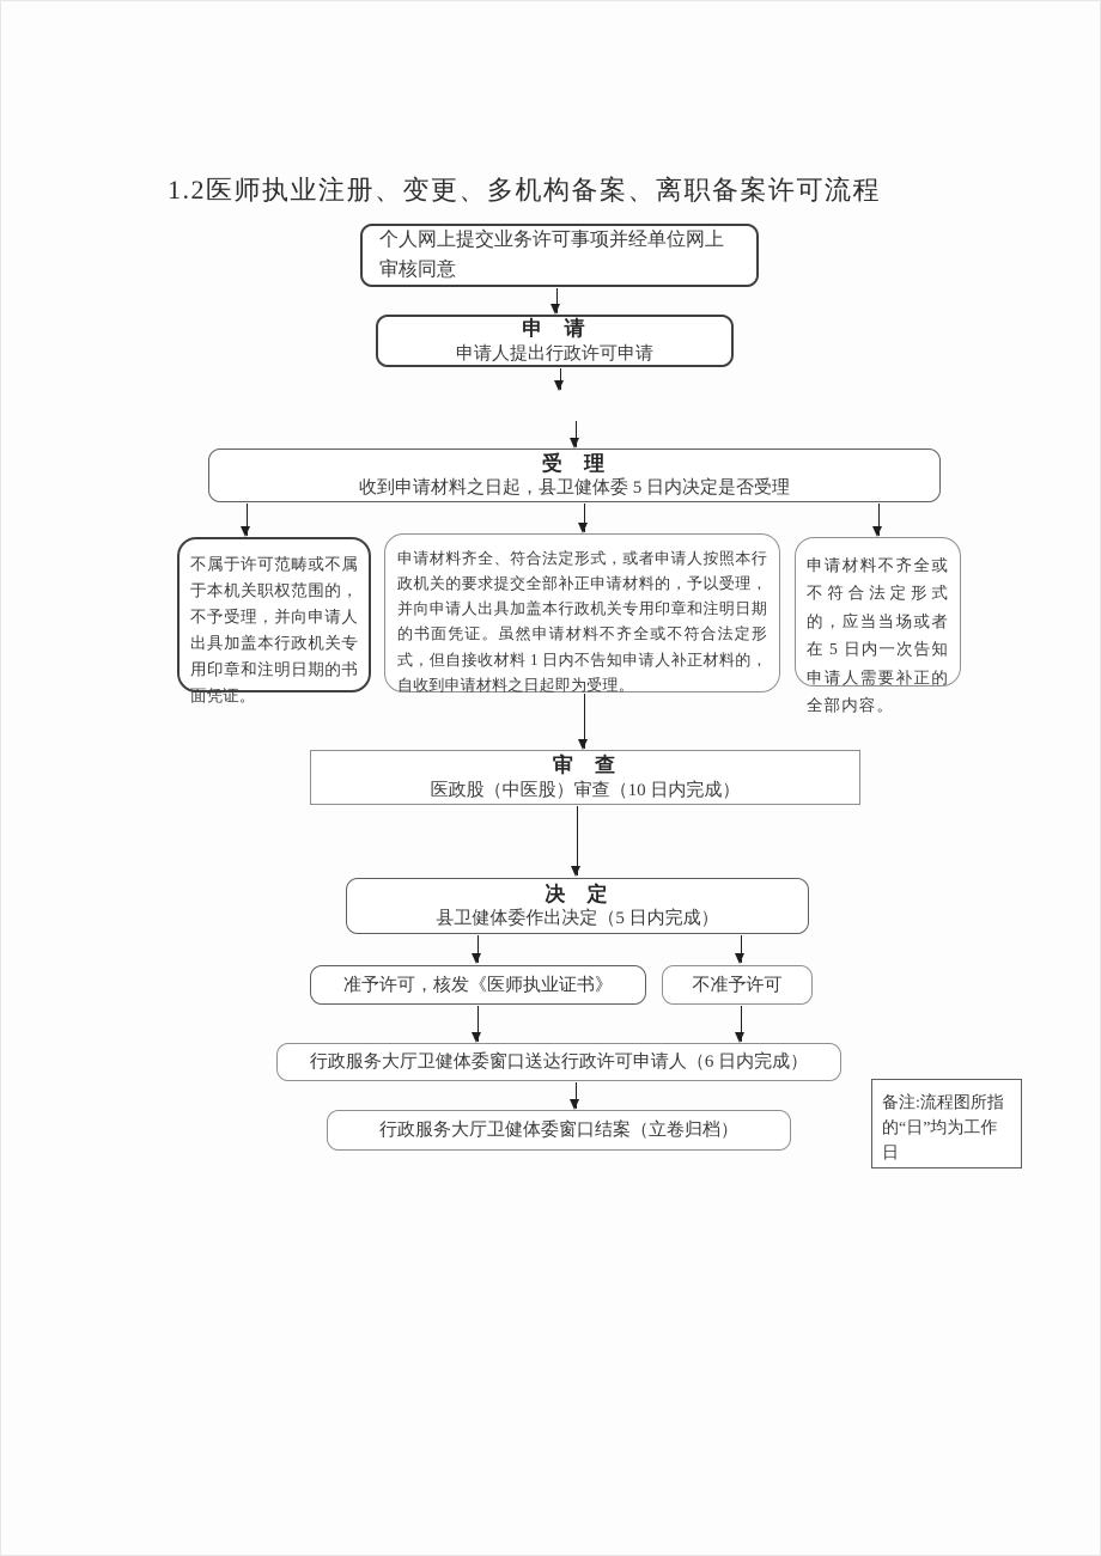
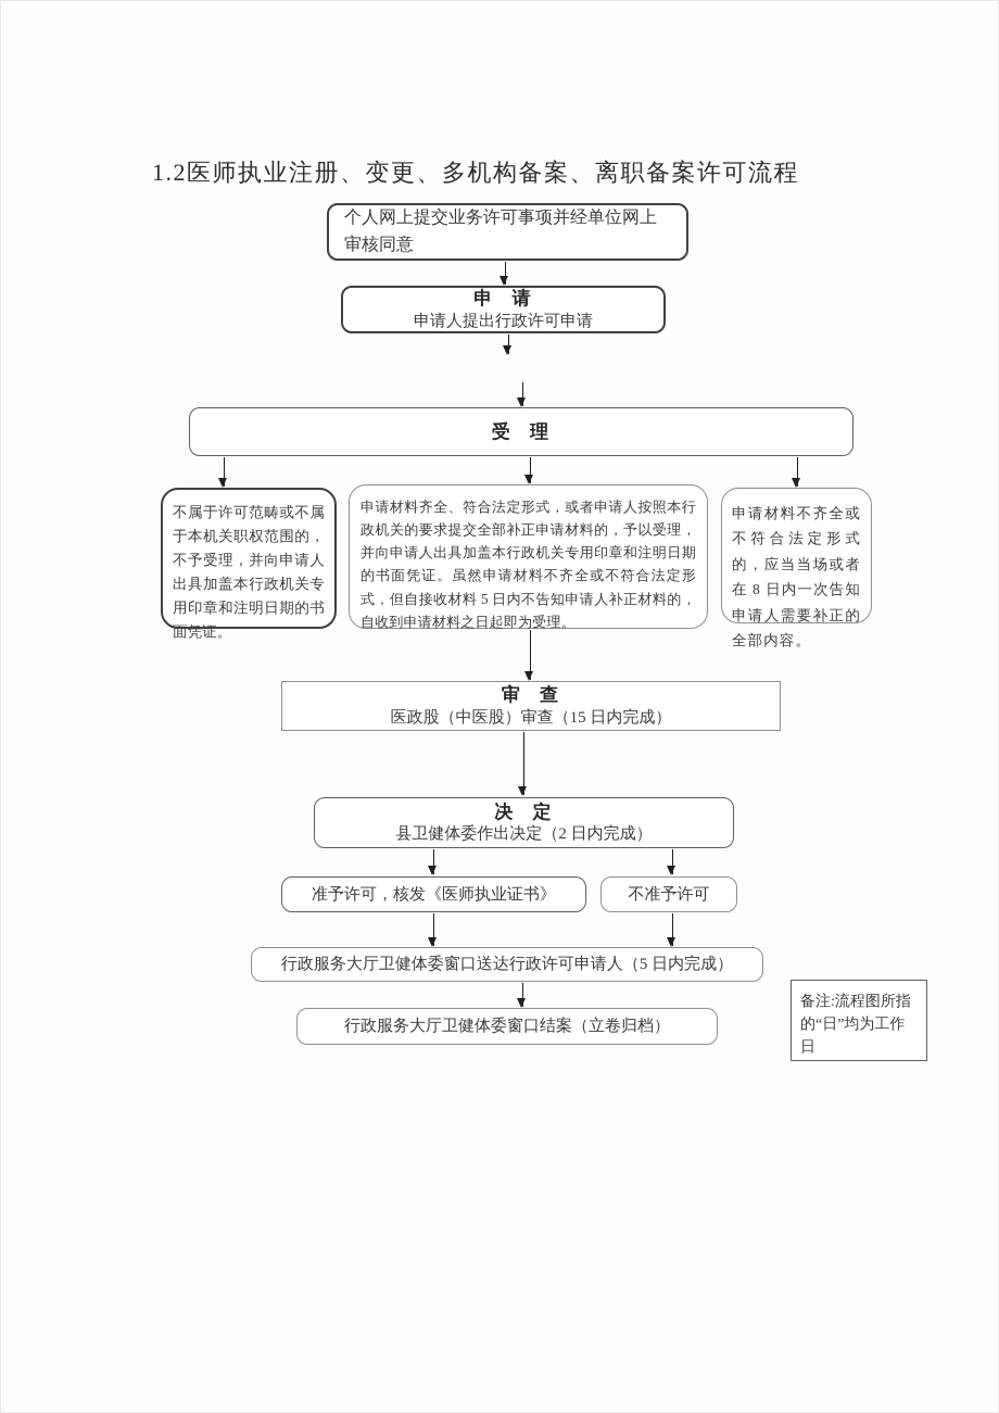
  1.2医师执业注册、变更、多机构备案、离职备案许可流程
  个人网上提交业务许可事项并经单位网上审核同意
  申 请
  申请人提出行政许可申请
  受 理
- 收到申请材料之日起，县卫健体委 5 日内决定是否受理
  不属于许可范畴或不属于本机关职权范围的，不予受理，并向申请人出具加盖本行政机关专用印章和注明日期的书面凭证。
- 申请材料齐全、符合法定形式，或者申请人按照本行政机关的要求提交全部补正申请材料的，予以受理，并向申请人出具加盖本行政机关专用印章和注明日期的书面凭证。虽然申请材料不齐全或不符合法定形式，但自接收材料 1 日内不告知申请人补正材料的，自收到申请材料之日起即为受理。
+ 申请材料齐全、符合法定形式，或者申请人按照本行政机关的要求提交全部补正申请材料的，予以受理，并向申请人出具加盖本行政机关专用印章和注明日期的书面凭证。虽然申请材料不齐全或不符合法定形式，但自接收材料 5 日内不告知申请人补正材料的，自收到申请材料之日起即为受理。
- 申请材料不齐全或不符合法定形式的，应当当场或者在 5 日内一次告知申请人需要补正的全部内容。
+ 申请材料不齐全或不符合法定形式的，应当当场或者在 8 日内一次告知申请人需要补正的全部内容。
  审 查
- 医政股（中医股）审查（10 日内完成）
+ 医政股（中医股）审查（15 日内完成）
  决 定
- 县卫健体委作出决定（5 日内完成）
+ 县卫健体委作出决定（2 日内完成）
  准予许可，核发《医师执业证书》
  不准予许可
- 行政服务大厅卫健体委窗口送达行政许可申请人（6 日内完成）
+ 行政服务大厅卫健体委窗口送达行政许可申请人（5 日内完成）
  行政服务大厅卫健体委窗口结案（立卷归档）
  备注:流程图所指的“日”均为工作日
